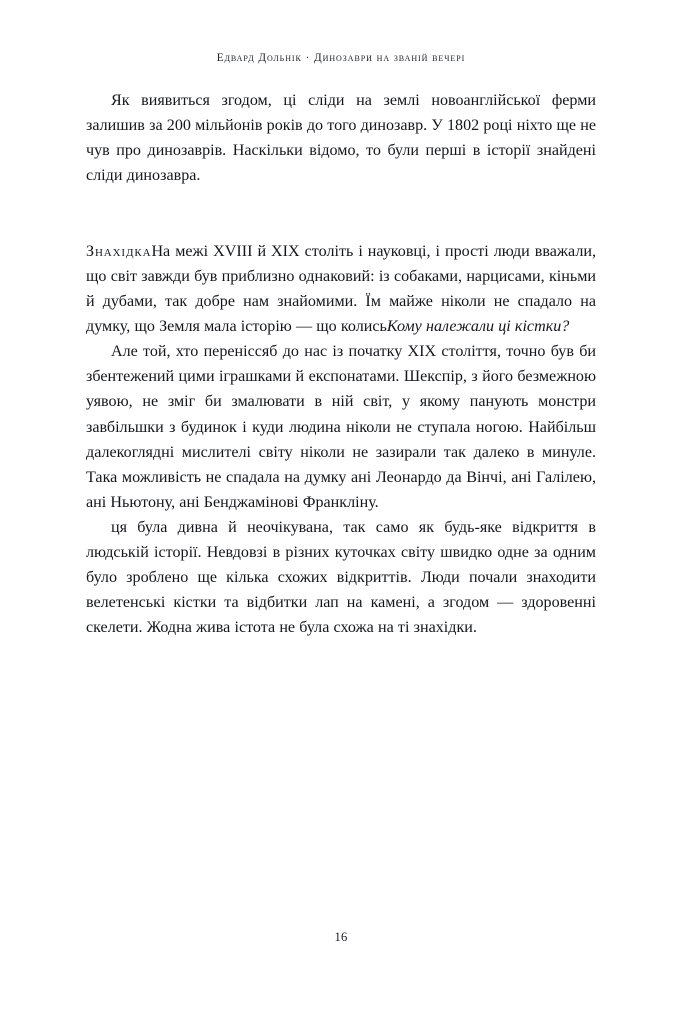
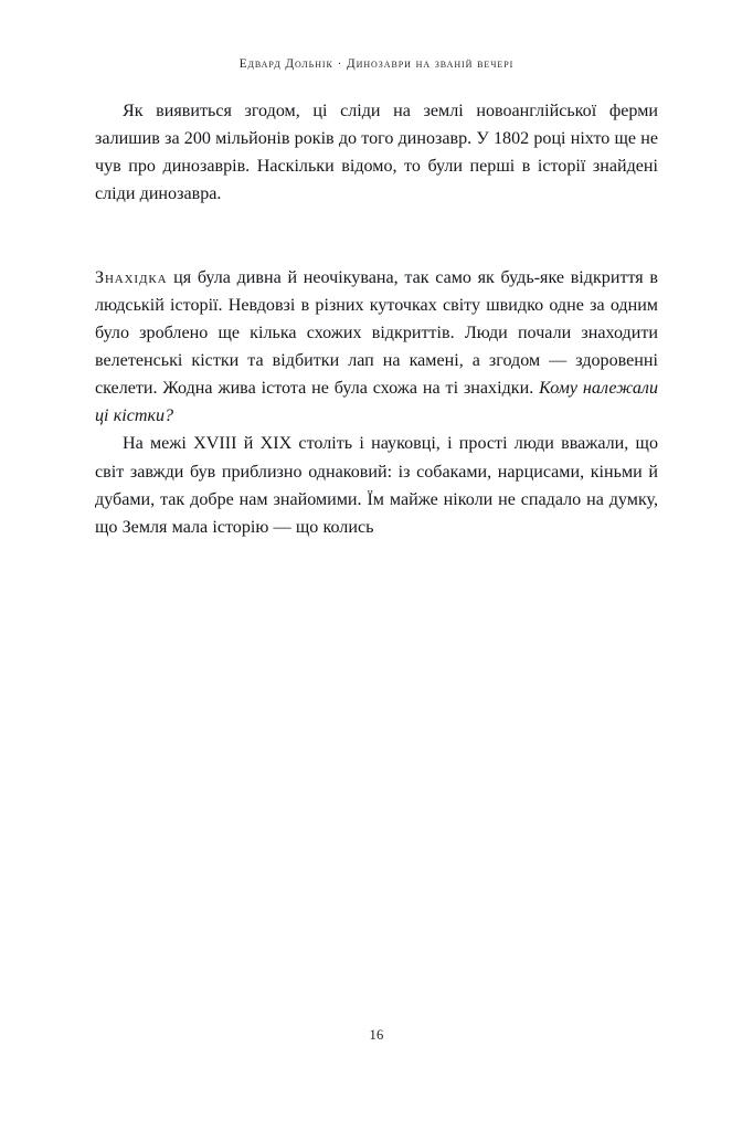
  Едвард Дольнік · Динозаври на званій вечері
  Як виявиться згодом, ці сліди на землі новоанглійської ферми залишив за 200 мільйонів років до того динозавр. У 1802 році ніхто ще не чув про динозаврів. Наскільки відомо, то були перші в історії знайдені сліди динозавра.
- ЗнахідкаНа межі XVIII й XIX століть і науковці, і прості люди вважали, що світ завжди був приблизно однаковий: із собаками, нарцисами, кіньми й дубами, так добре нам знайомими. Їм майже ніколи не спадало на думку, що Земля мала історію — що колисьКому належали ці кістки?
+ Знахідка ця була дивна й неочікувана, так само як будь-яке відкриття в людській історії. Невдовзі в різних куточках світу швидко одне за одним було зроблено ще кілька схожих відкриттів. Люди почали знаходити велетенські кістки та відбитки лап на камені, а згодом — здоровенні скелети. Жодна жива істота не була схожа на ті знахідки. Кому належали ці кістки?
- Але той, хто переніссяб до нас із початку XIX століття, точно був би збентежений цими іграшками й експонатами. Шекспір, з його безмежною уявою, не зміг би змалювати в ній світ, у якому панують монстри завбільшки з будинок і куди людина ніколи не ступала ногою. Найбільш далекоглядні мислителі світу ніколи не зазирали так далеко в минуле. Така можливість не спадала на думку ані Леонардо да Вінчі, ані Галілею, ані Ньютону, ані Бенджамінові Франкліну.
- ця була дивна й неочікувана, так само як будь-яке відкриття в людській історії. Невдовзі в різних куточках світу швидко одне за одним було зроблено ще кілька схожих відкриттів. Люди почали знаходити велетенські кістки та відбитки лап на камені, а згодом — здоровенні скелети. Жодна жива істота не була схожа на ті знахідки.
+ На межі XVIII й XIX століть і науковці, і прості люди вважали, що світ завжди був приблизно однаковий: із собаками, нарцисами, кіньми й дубами, так добре нам знайомими. Їм майже ніколи не спадало на думку, що Земля мала історію — що колись
  16
